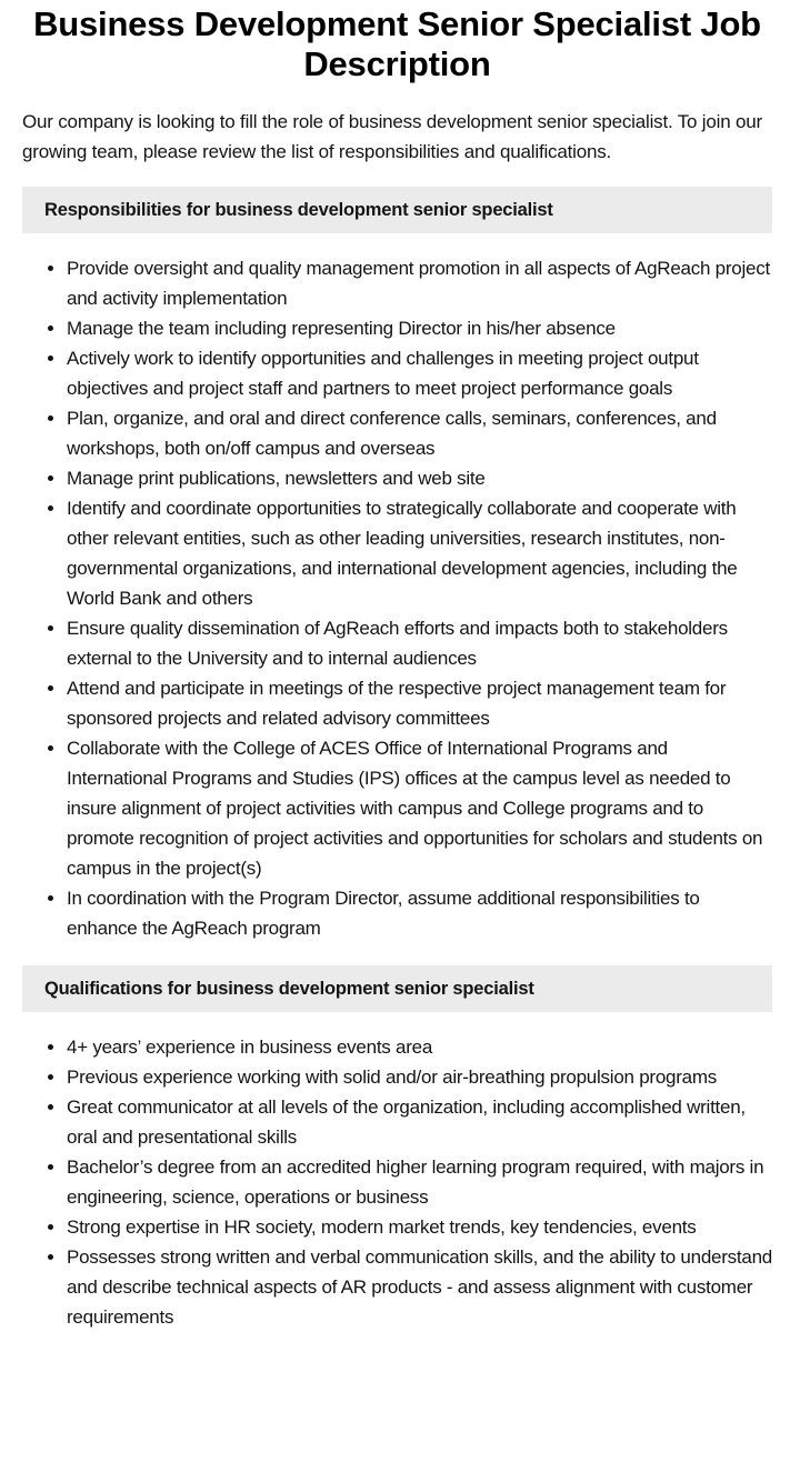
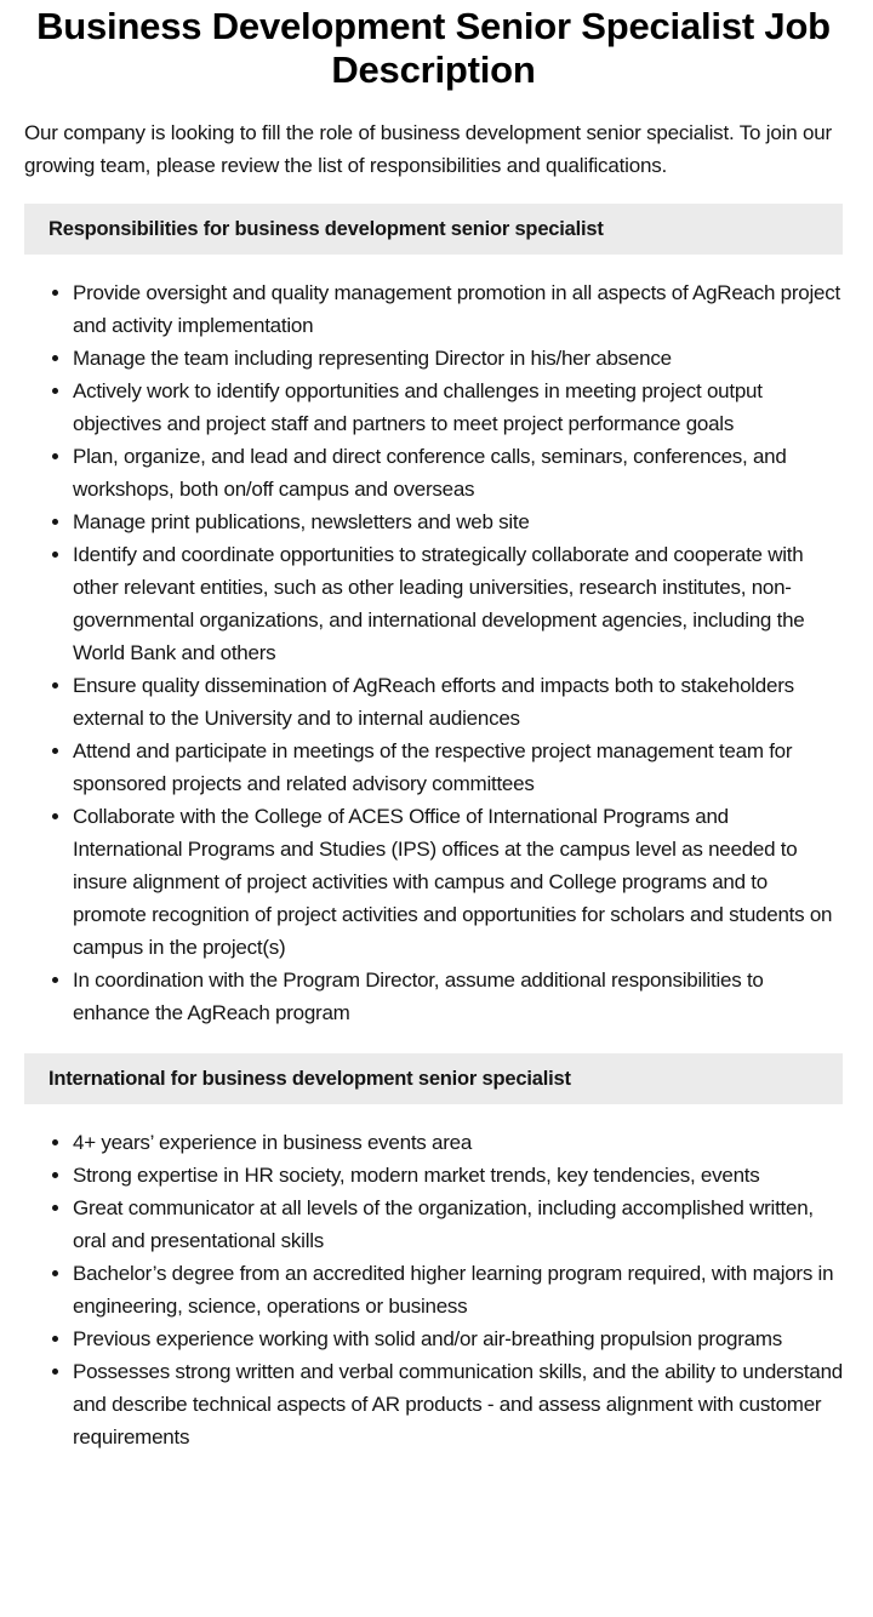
  Business Development Senior Specialist Job Description
  Our company is looking to fill the role of business development senior specialist. To join our growing team, please review the list of responsibilities and qualifications.
  Responsibilities for business development senior specialist
  Provide oversight and quality management promotion in all aspects of AgReach project and activity implementation
  Manage the team including representing Director in his/her absence
  Actively work to identify opportunities and challenges in meeting project output objectives and project staff and partners to meet project performance goals
- Plan, organize, and oral and direct conference calls, seminars, conferences, and workshops, both on/off campus and overseas
+ Plan, organize, and lead and direct conference calls, seminars, conferences, and workshops, both on/off campus and overseas
  Manage print publications, newsletters and web site
  Identify and coordinate opportunities to strategically collaborate and cooperate with other relevant entities, such as other leading universities, research institutes, non-governmental organizations, and international development agencies, including the World Bank and others
  Ensure quality dissemination of AgReach efforts and impacts both to stakeholders external to the University and to internal audiences
  Attend and participate in meetings of the respective project management team for sponsored projects and related advisory committees
  Collaborate with the College of ACES Office of International Programs and International Programs and Studies (IPS) offices at the campus level as needed to insure alignment of project activities with campus and College programs and to promote recognition of project activities and opportunities for scholars and students on campus in the project(s)
  In coordination with the Program Director, assume additional responsibilities to enhance the AgReach program
- Qualifications for business development senior specialist
+ International for business development senior specialist
  4+ years’ experience in business events area
- Previous experience working with solid and/or air-breathing propulsion programs
+ Strong expertise in HR society, modern market trends, key tendencies, events
  Great communicator at all levels of the organization, including accomplished written, oral and presentational skills
  Bachelor’s degree from an accredited higher learning program required, with majors in engineering, science, operations or business
- Strong expertise in HR society, modern market trends, key tendencies, events
+ Previous experience working with solid and/or air-breathing propulsion programs
  Possesses strong written and verbal communication skills, and the ability to understand and describe technical aspects of AR products - and assess alignment with customer requirements
